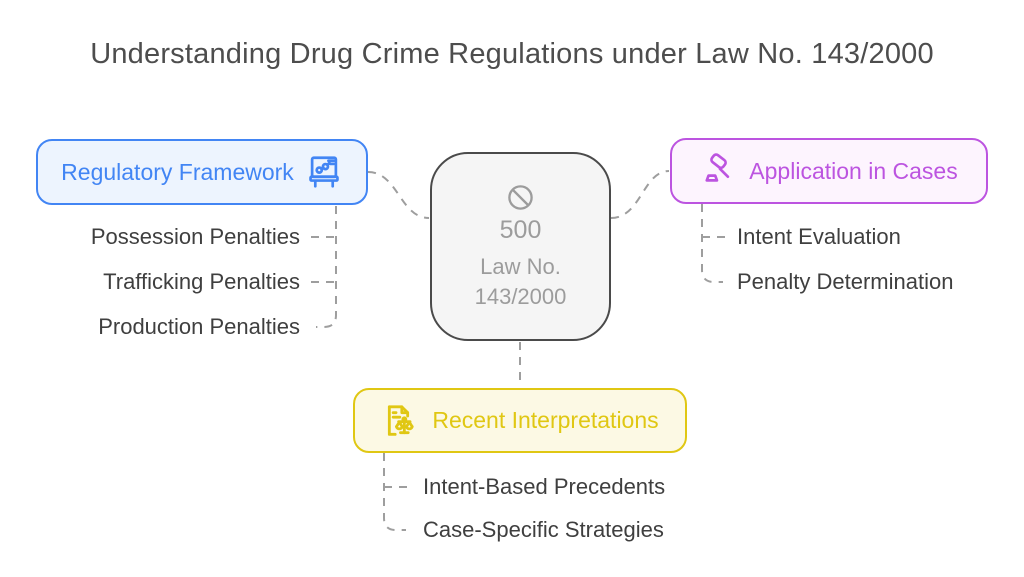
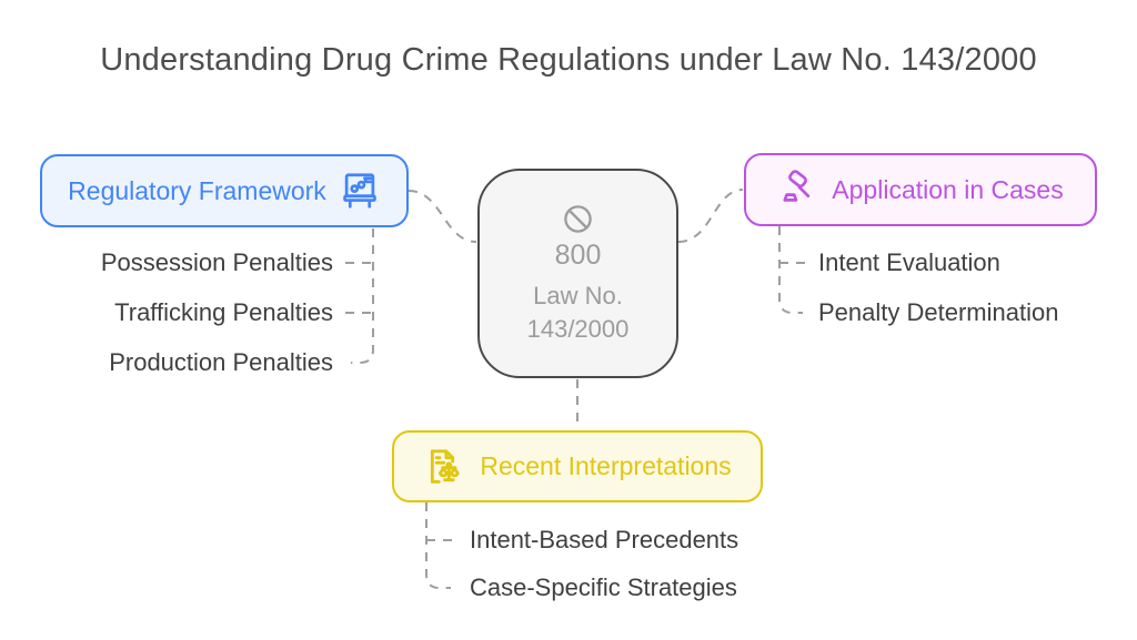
  Understanding Drug Crime Regulations under Law No. 143/2000
- 500
+ 800
  Law No.
  143/2000
  Regulatory Framework
  Application in Cases
  Recent Interpretations
  Possession Penalties
  Trafficking Penalties
  Production Penalties
  Intent Evaluation
  Penalty Determination
  Intent-Based Precedents
  Case-Specific Strategies
